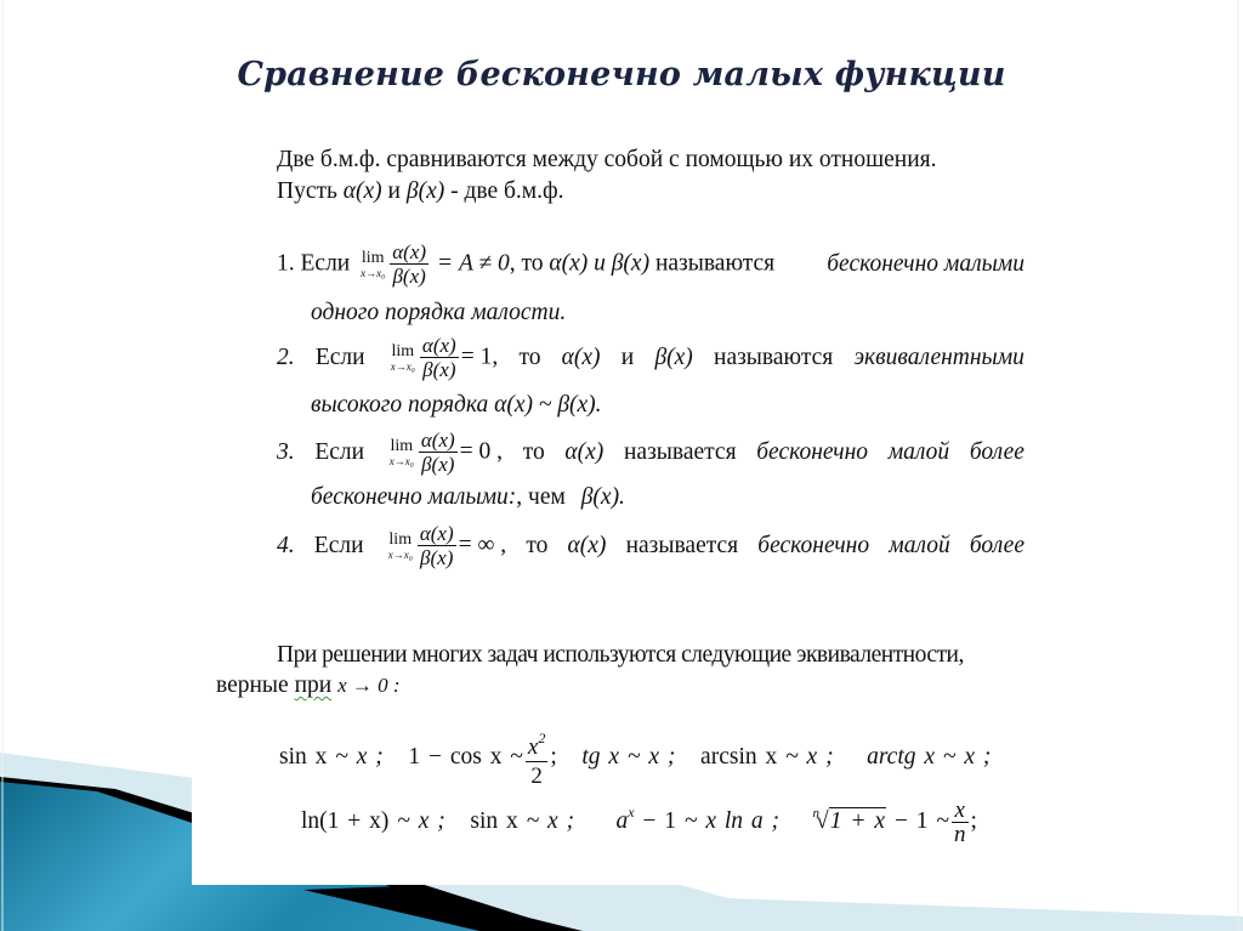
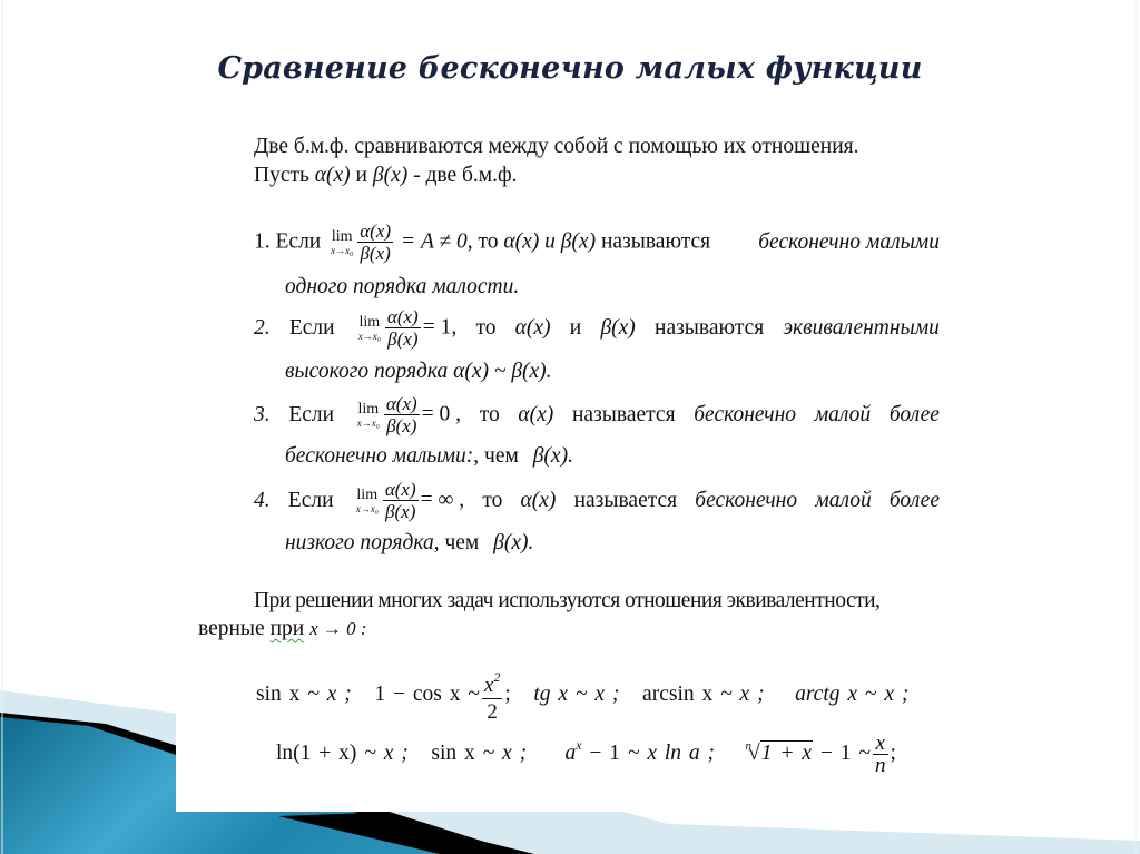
  Сравнение бесконечно малых функции
  Две б.м.ф. сравниваются между собой с помощью их отношения.
  Пусть α(x) и β(x) - две б.м.ф.
  1. Если
  lim
  x→x₀
  α(x)
  β(x)
  = A ≠ 0, то α(x) и β(x) называются
  бесконечно малыми
  одного порядка малости.
  2.
  Если
  lim
  x→x₀
  α(x)
  β(x)
  = 1,
  то
  α(x)
  и
  β(x)
  называются
  эквивалентными
  высокого порядка α(x) ~ β(x).
  3.
  Если
  lim
  x→x₀
  α(x)
  β(x)
  = 0 ,
  то
  α(x)
  называется
  бесконечно
  малой
  более
  бесконечно малыми:, чем β(x).
  4.
  Если
  lim
  x→x₀
  α(x)
  β(x)
  = ∞ ,
  то
  α(x)
  называется
  бесконечно
  малой
  более
+ низкого порядка, чем β(x).
- При решении многих задач используются следующие эквивалентности,
+ При решении многих задач используются отношения эквивалентности,
  верные при x → 0 :
  sin x ~ x ; 1 − cos x ~
  x2
  2
  ; tg x ~ x ; arcsin x ~ x ; arctg x ~ x ;
  ln(1 + x) ~ x ; sin x ~ x ; ax − 1 ~ x ln a ; n√1 + x − 1 ~
  x
  n
  ;
